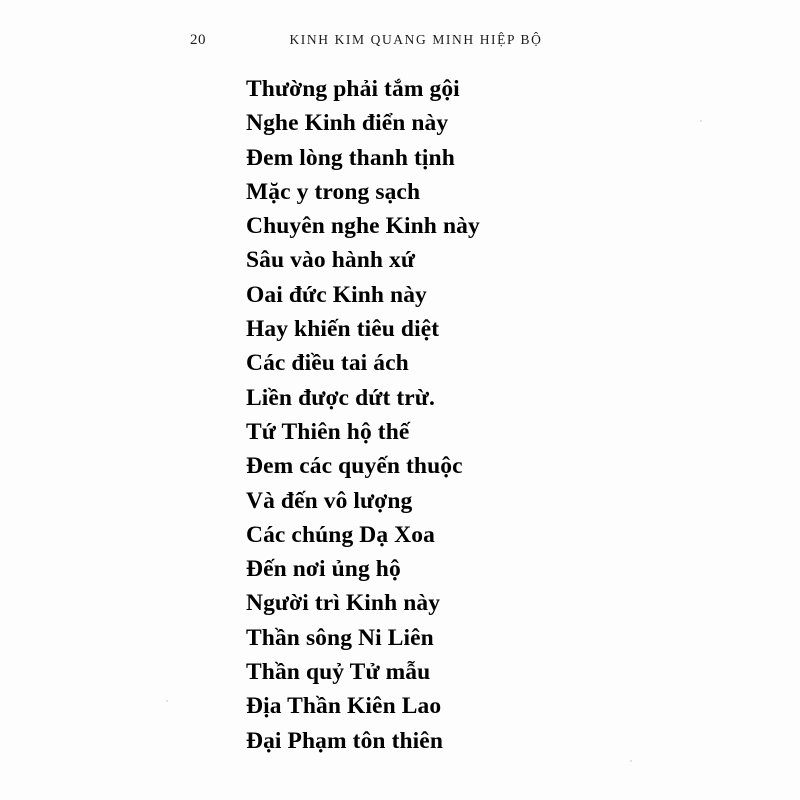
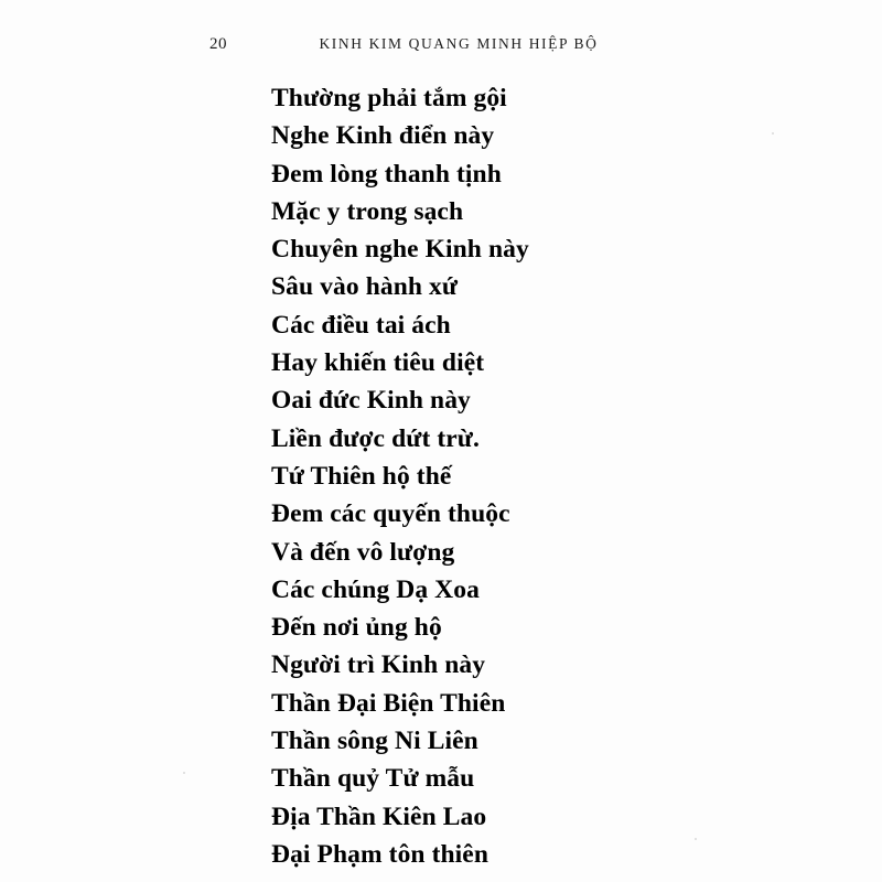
  20
  KINH KIM QUANG MINH HIỆP BỘ
  Thường phải tắm gội
  Nghe Kinh điển này
  Đem lòng thanh tịnh
  Mặc y trong sạch
  Chuyên nghe Kinh này
  Sâu vào hành xứ
- Oai đức Kinh này
+ Các điều tai ách
  Hay khiến tiêu diệt
- Các điều tai ách
+ Oai đức Kinh này
  Liền được dứt trừ.
  Tứ Thiên hộ thế
  Đem các quyến thuộc
  Và đến vô lượng
  Các chúng Dạ Xoa
  Đến nơi ủng hộ
  Người trì Kinh này
+ Thần Đại Biện Thiên
  Thần sông Ni Liên
  Thần quỷ Tử mẫu
  Địa Thần Kiên Lao
  Đại Phạm tôn thiên
